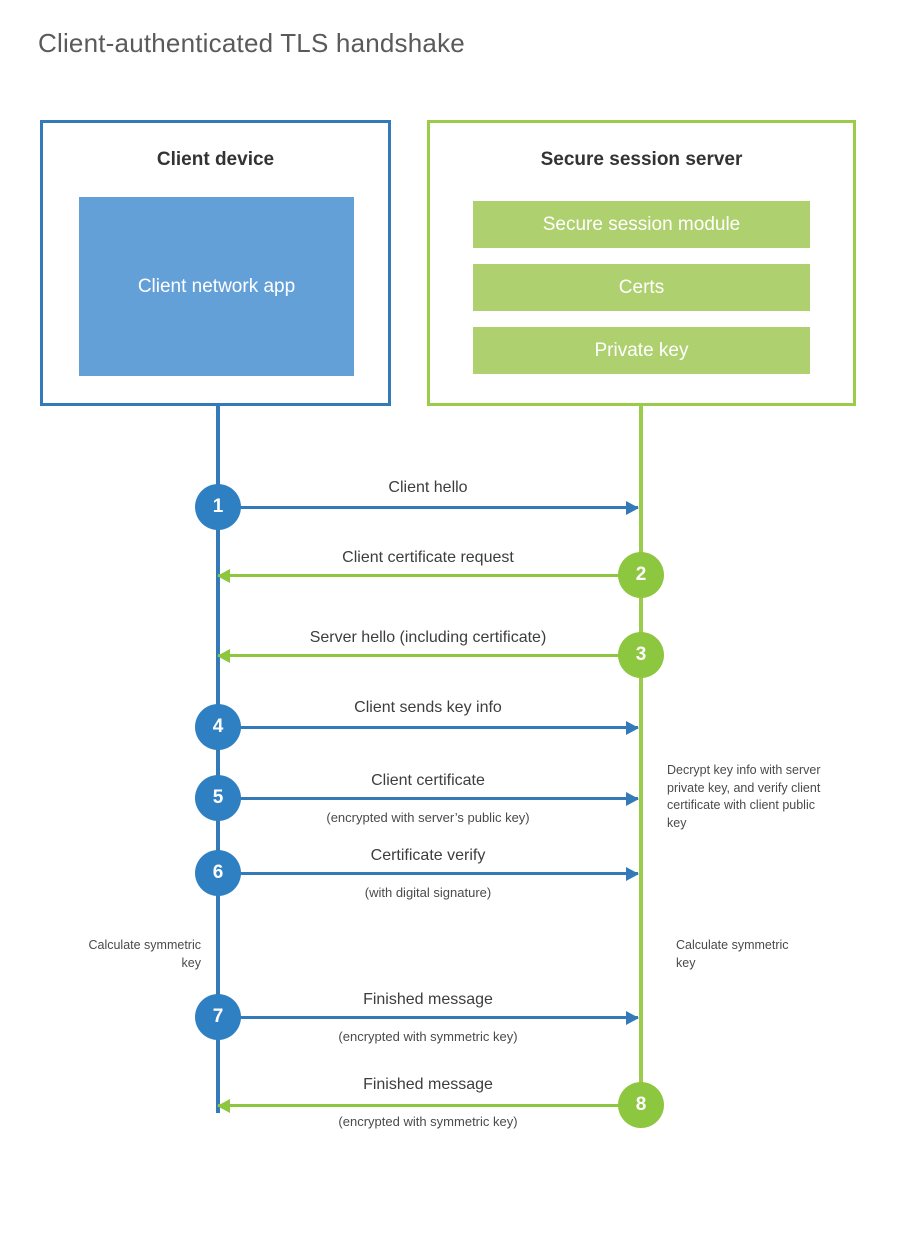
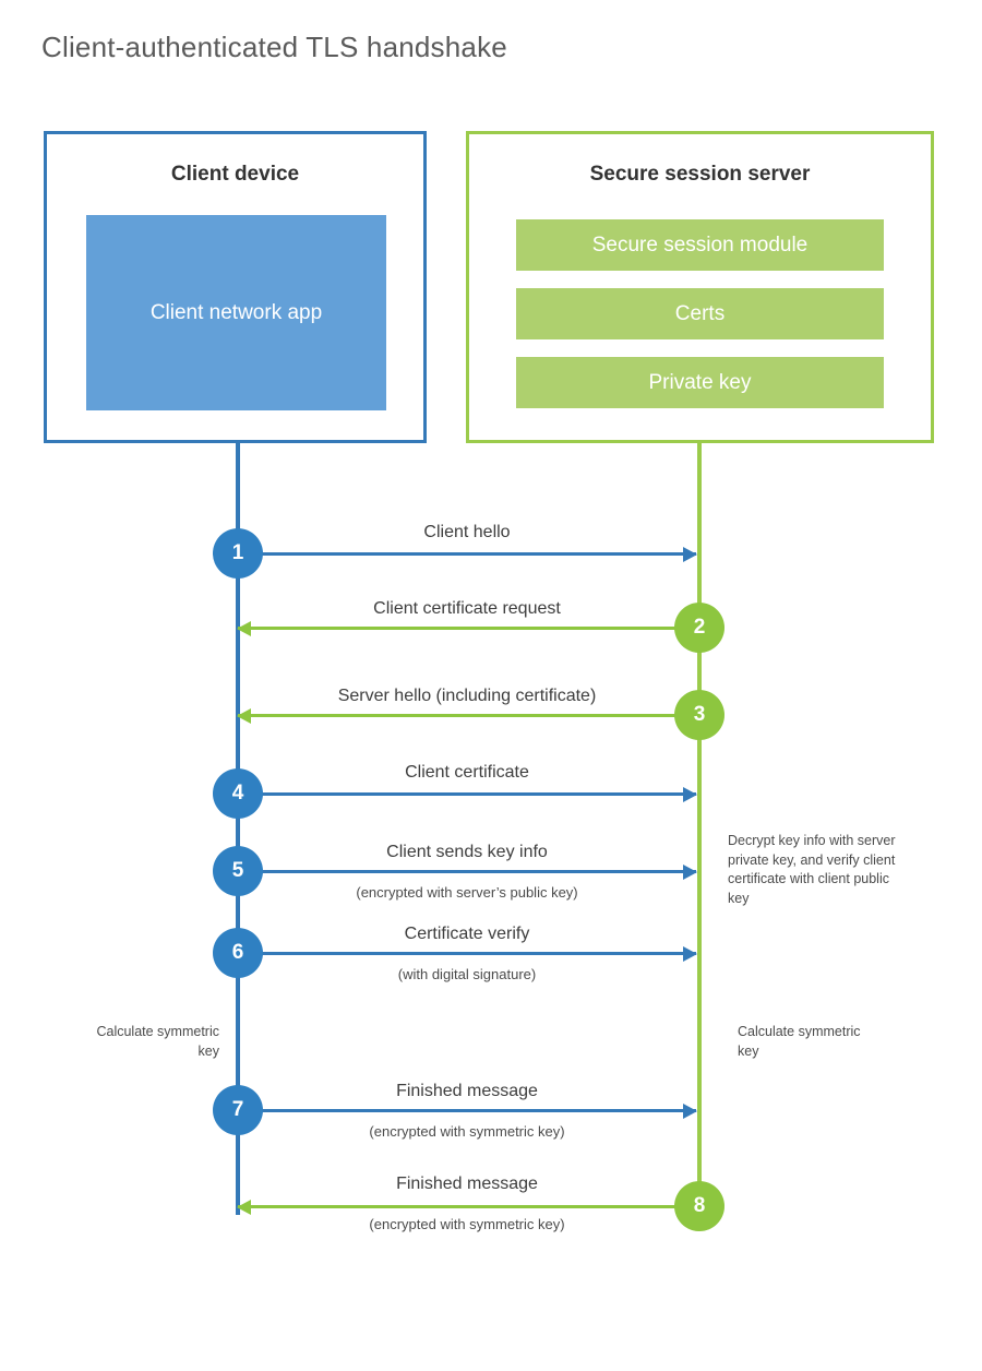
  Client-authenticated TLS handshake
  Client device
  Client network app
  Secure session server
  Secure session module
  Certs
  Private key
  Client hello
  1
  Client certificate request
  2
  Server hello (including certificate)
  3
- Client sends key info
+ Client certificate
  4
- Client certificate
+ Client sends key info
  (encrypted with server’s public key)
  5
  Certificate verify
  (with digital signature)
  6
  Finished message
  (encrypted with symmetric key)
  7
  Finished message
  (encrypted with symmetric key)
  8
  Decrypt key info with server private key, and verify client certificate with client public key
  Calculate symmetric key
  Calculate symmetric key
